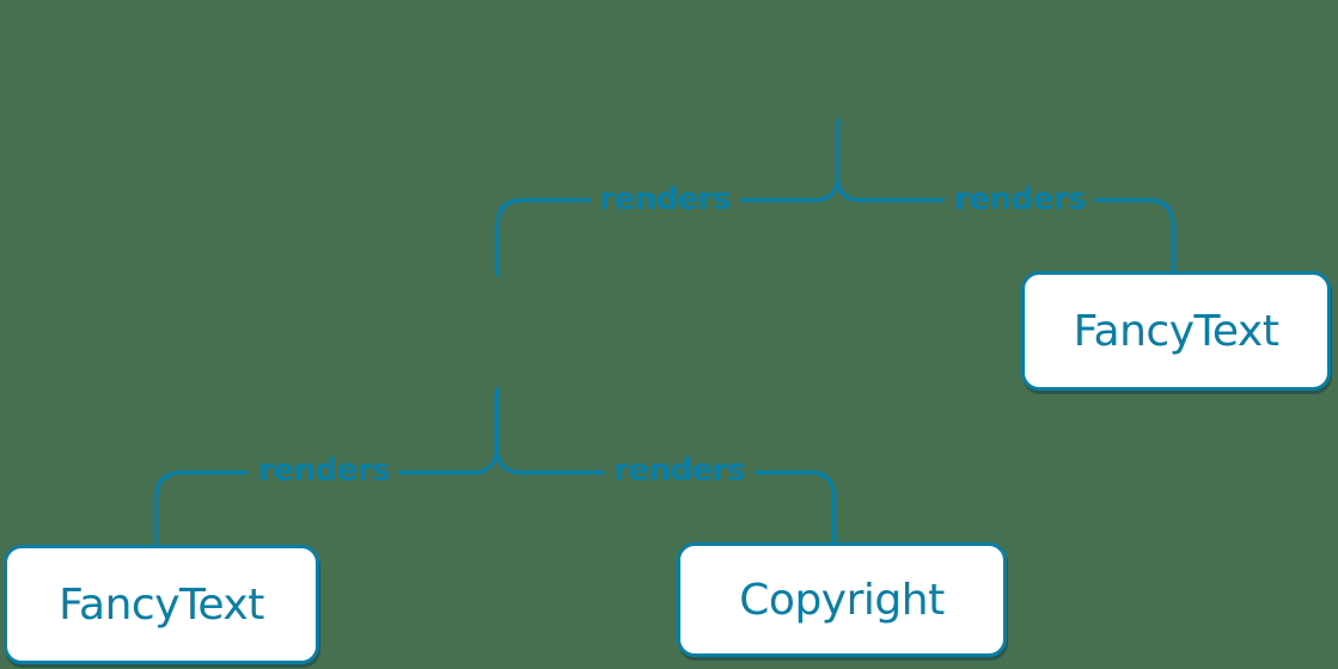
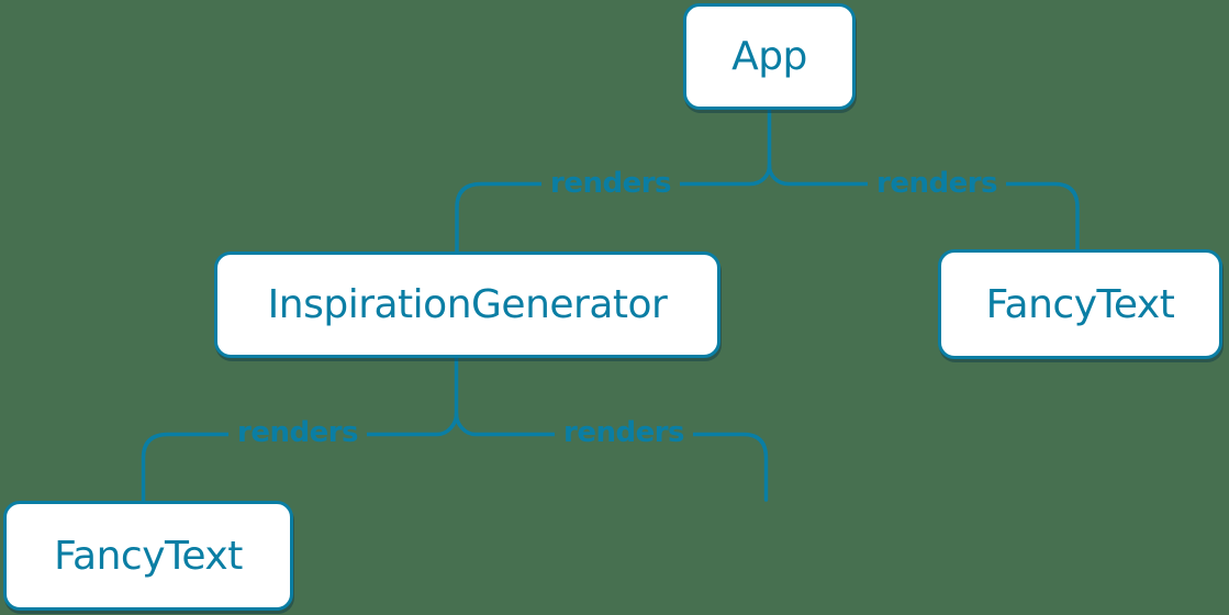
  renders
  renders
  renders
  renders
+ App
+ InspirationGenerator
  FancyText
  FancyText
- Copyright
